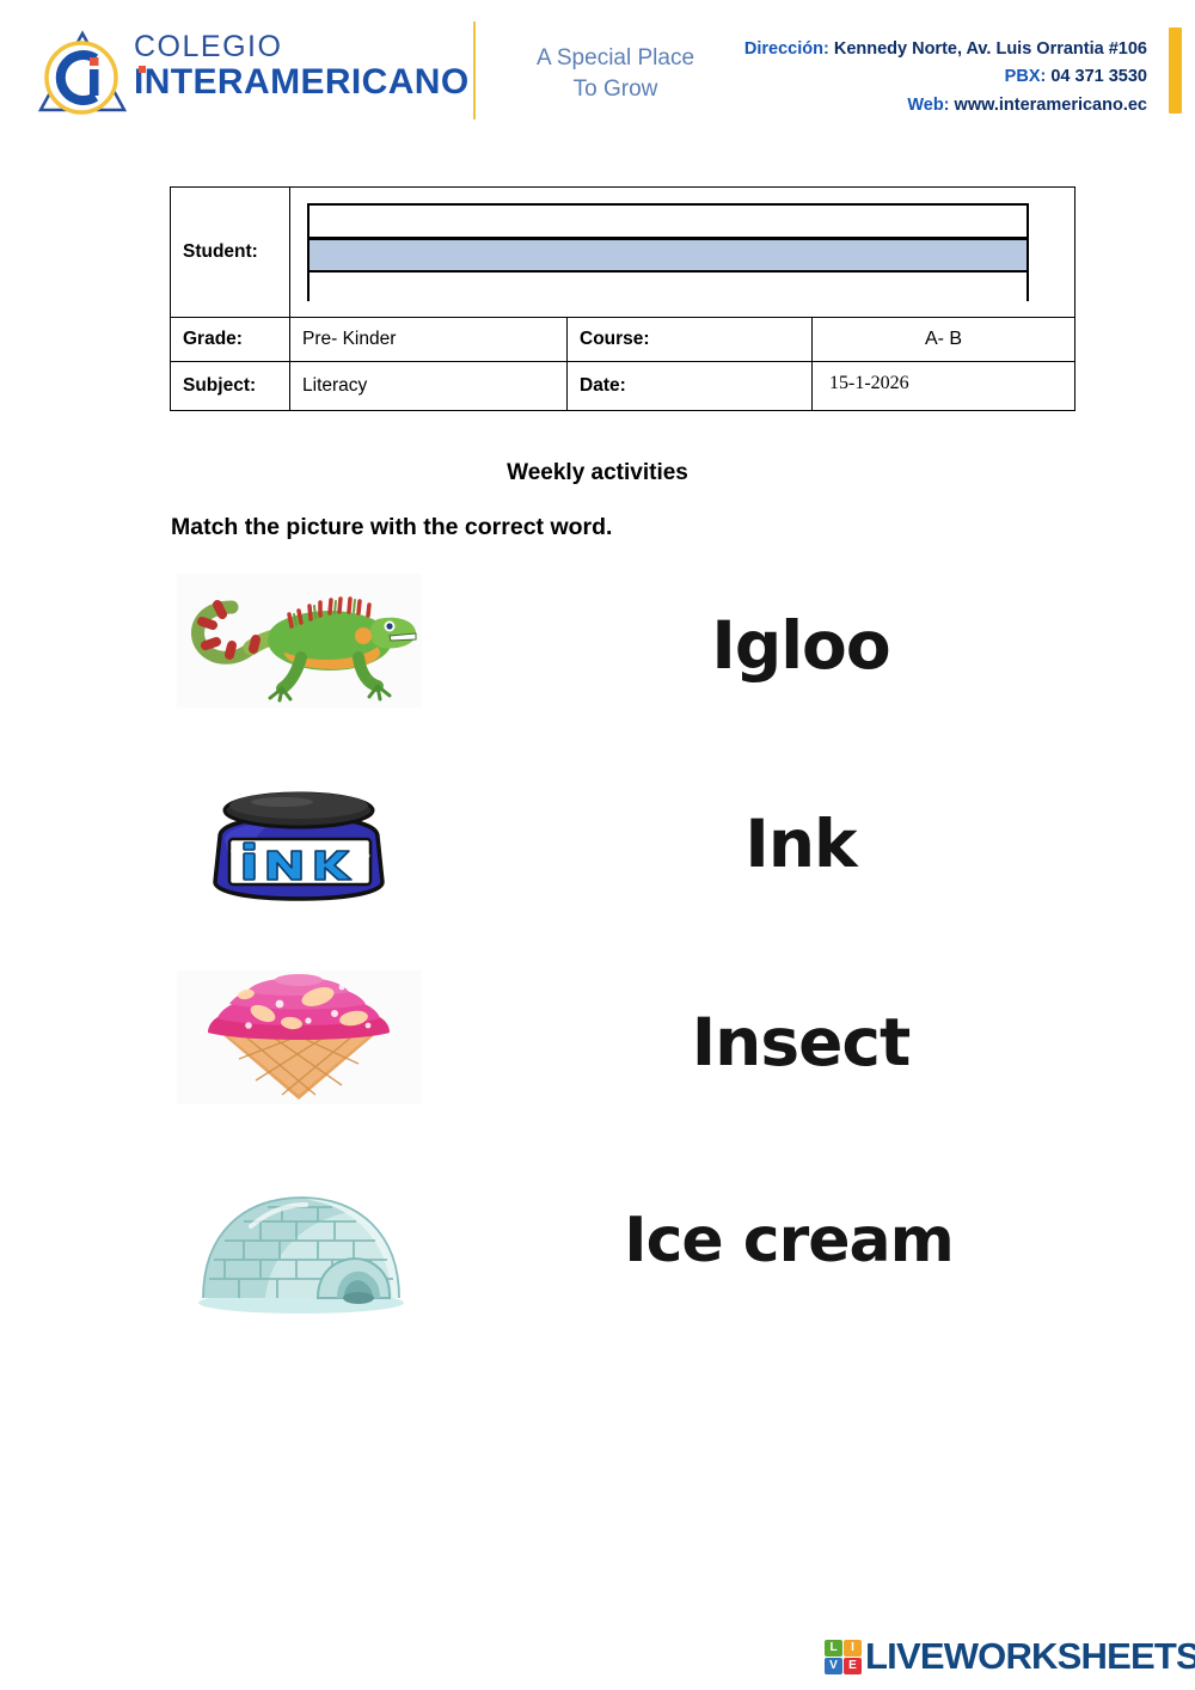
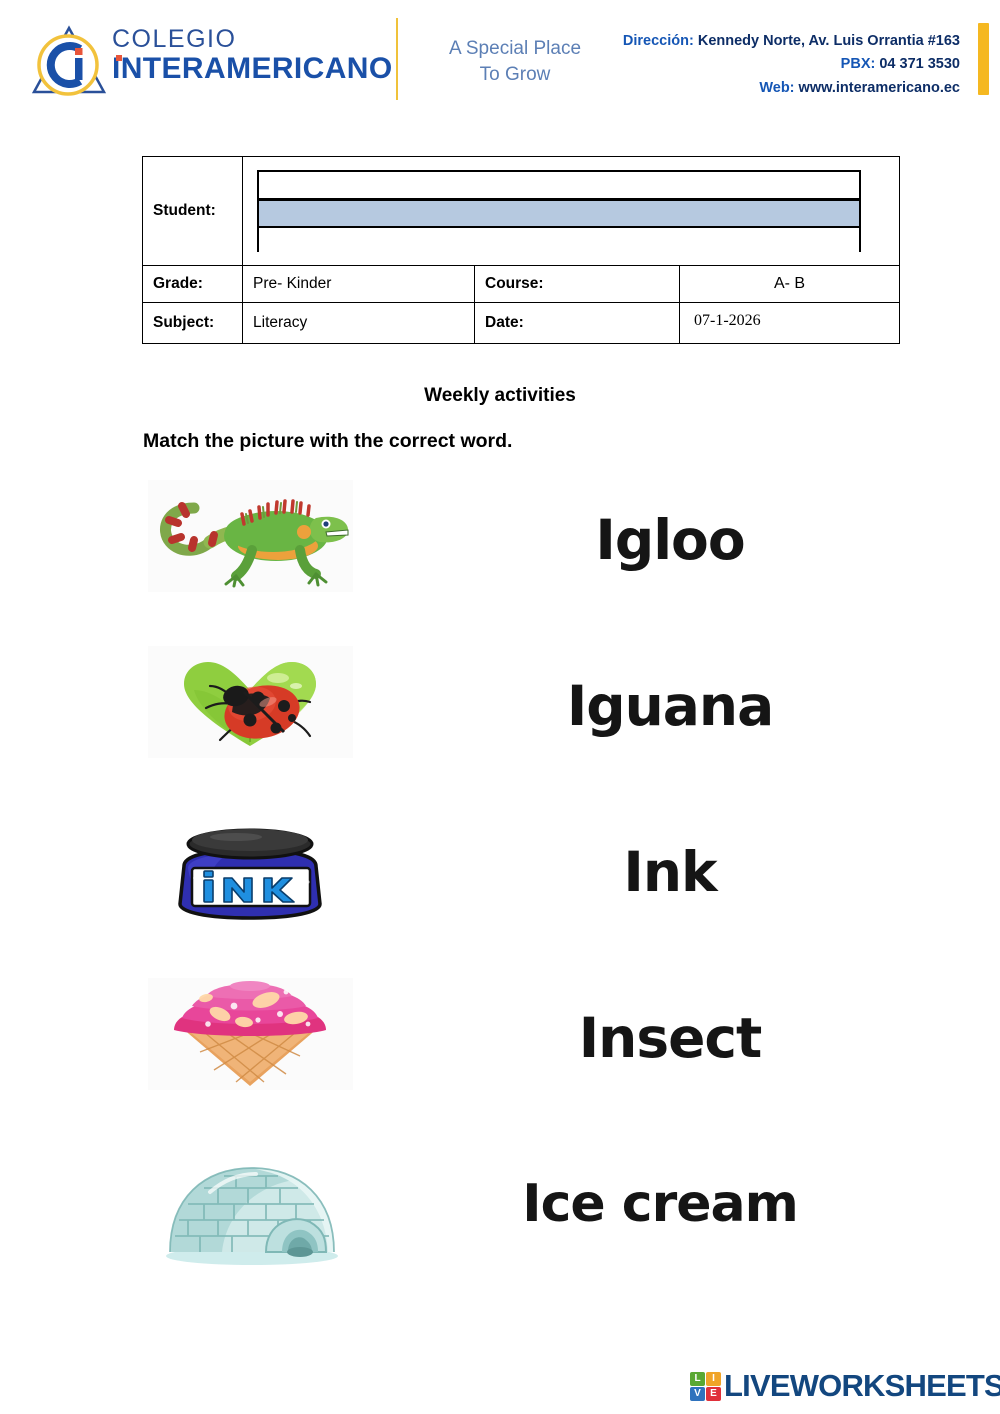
  COLEGIO
  INTERAMERICANO
  A Special Place
  To Grow
- Dirección: Kennedy Norte, Av. Luis Orrantia #106
+ Dirección: Kennedy Norte, Av. Luis Orrantia #163
  PBX: 04 371 3530
  Web: www.interamericano.ec
  Student:
  Grade:	Pre- Kinder	Course:	A- B
- Subject:	Literacy	Date:	15-1-2026
+ Subject:	Literacy	Date:	07-1-2026
  Weekly activities
  Match the picture with the correct word.
  Igloo
+ Iguana
  Ink
  Insect
  Ice cream
  L
  I
  V
  E
  LIVEWORKSHEETS
